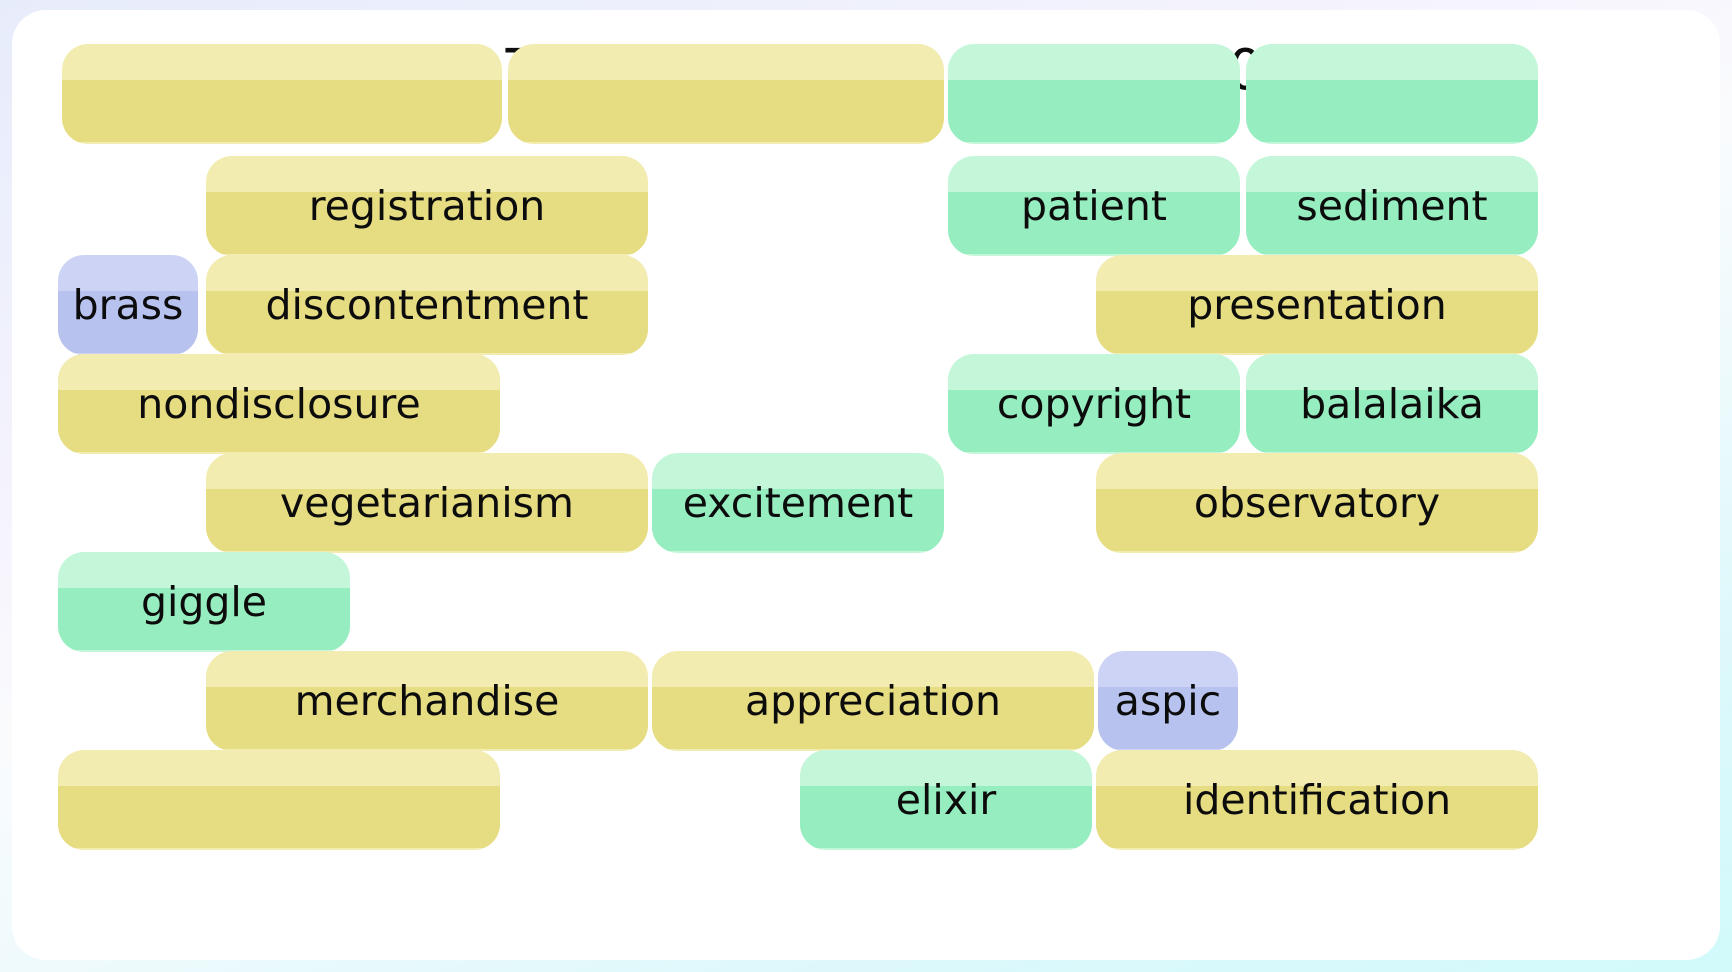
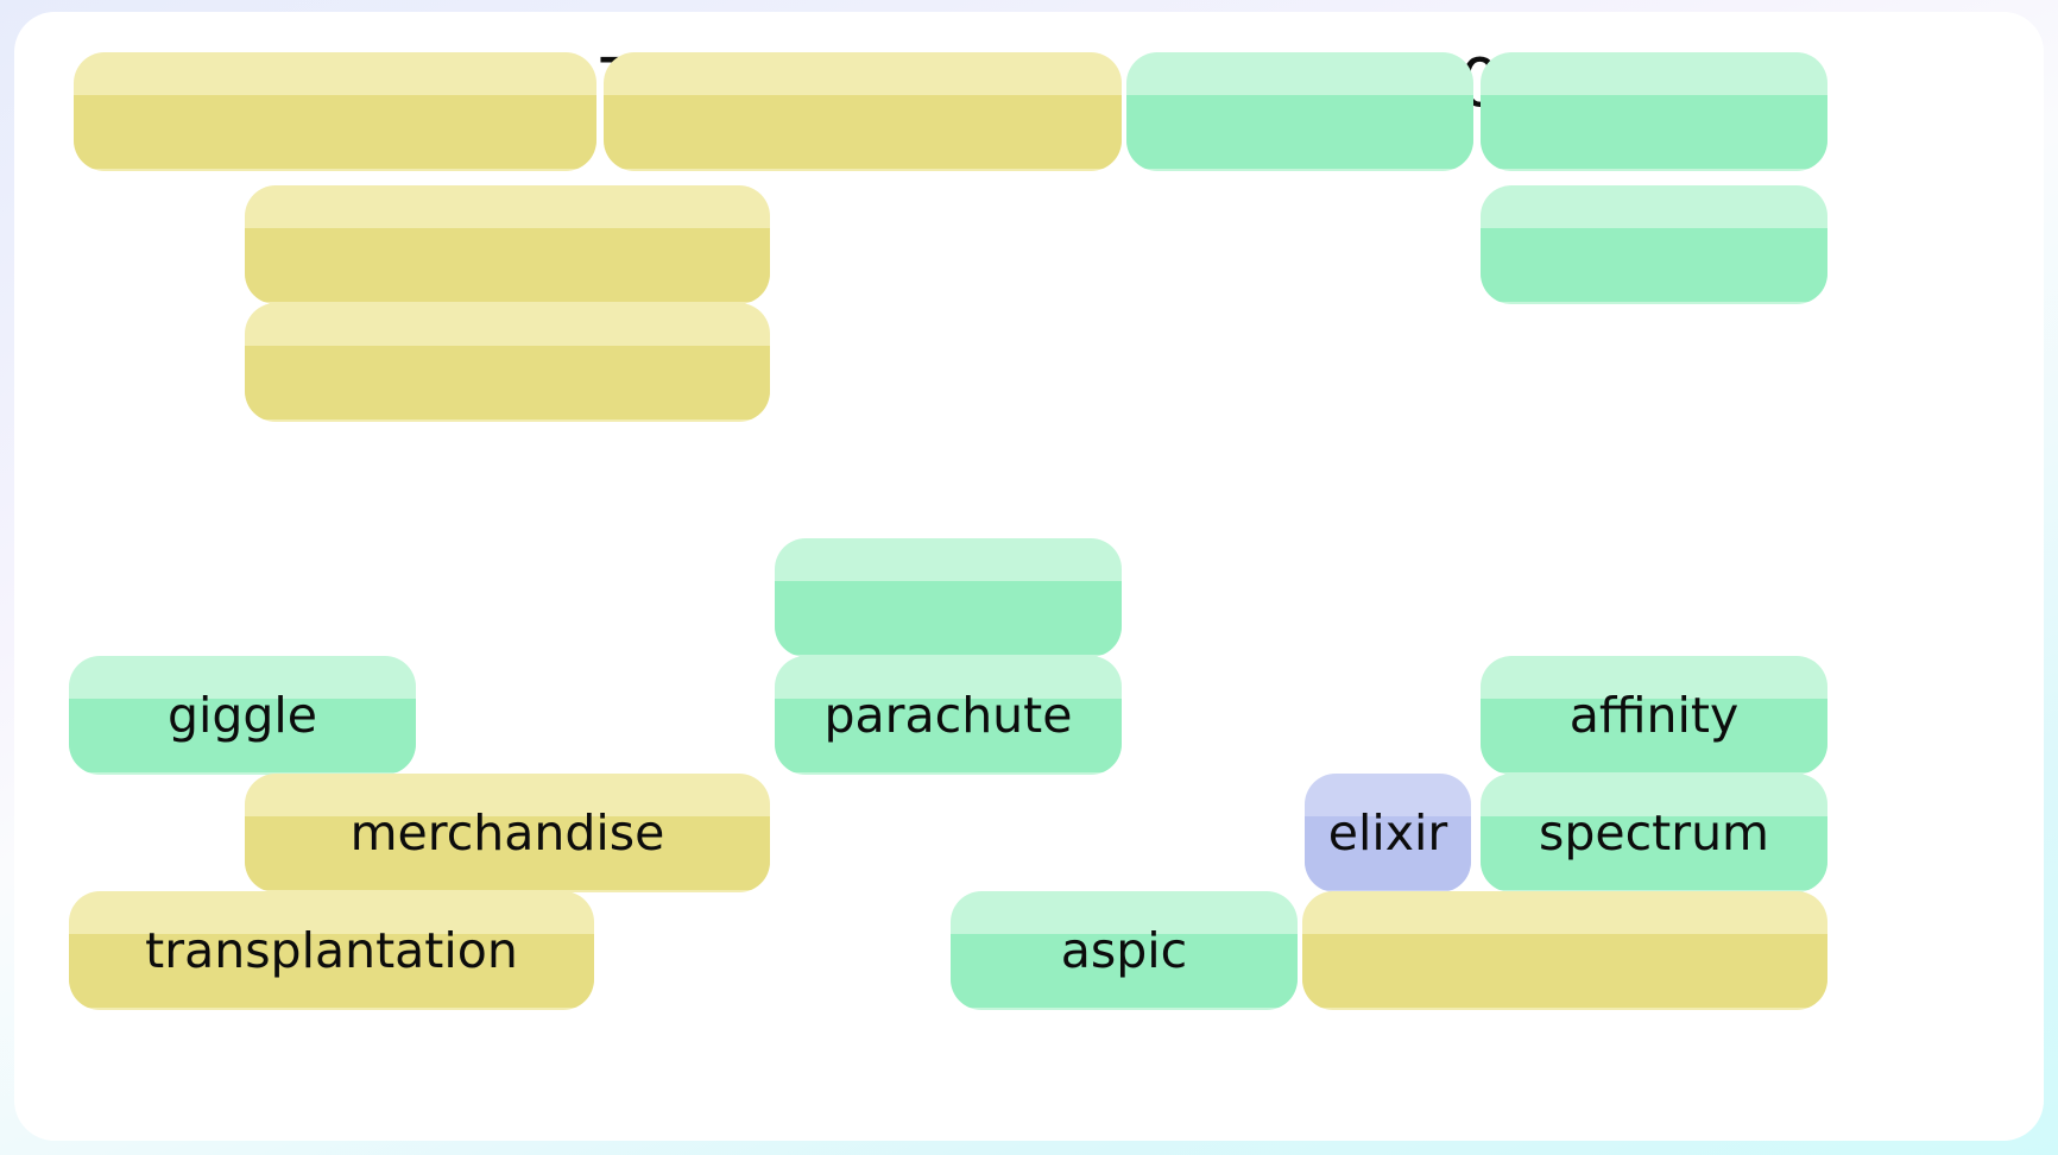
- registration
- patient
- sediment
- brass
- discontentment
- presentation
- nondisclosure
- copyright
- balalaika
- vegetarianism
- excitement
- observatory
  giggle
+ parachute
+ affinity
  merchandise
- appreciation
- aspic
+ elixir
+ spectrum
+ transplantation
- elixir
+ aspic
- identification
